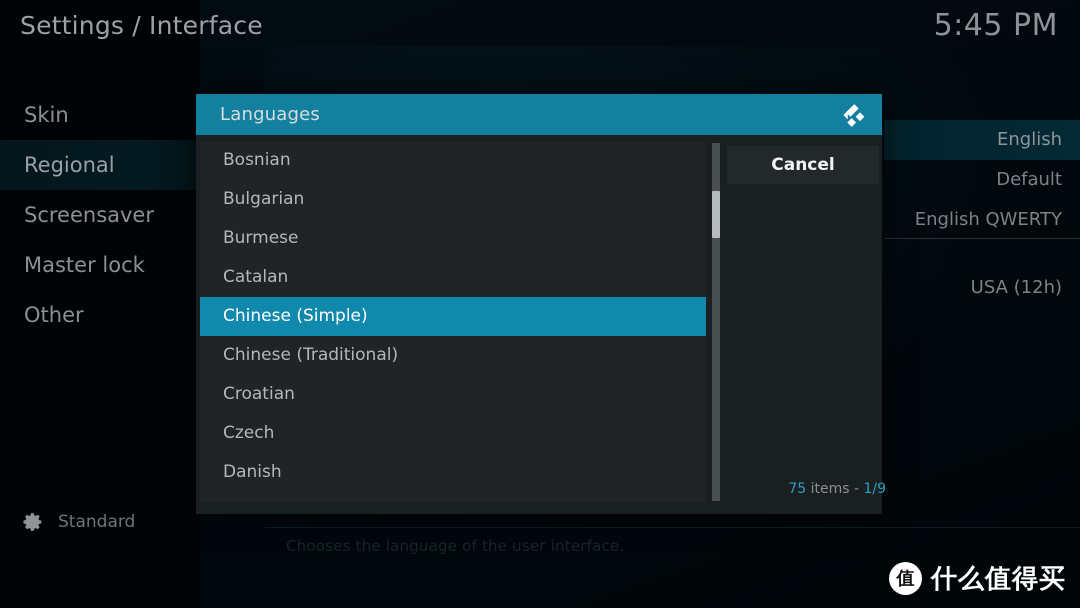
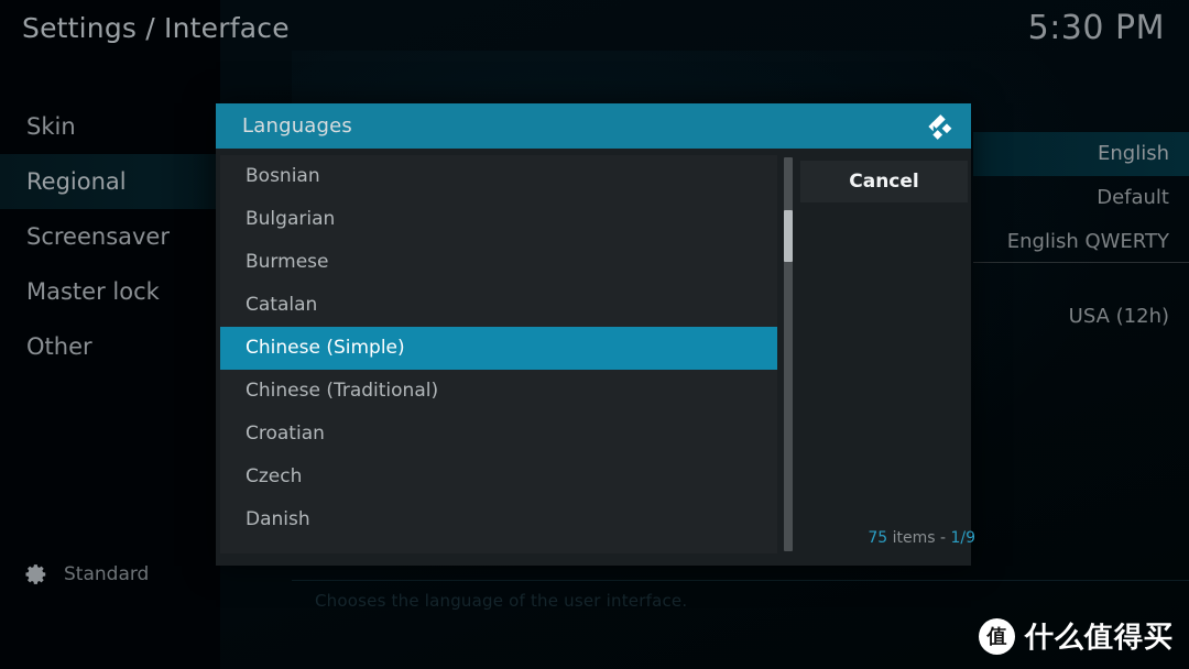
  Settings / Interface
- 5:45 PM
+ 5:30 PM
  Skin
  Regional
  Screensaver
  Master lock
  Other
  Standard
  English
  Default
  English QWERTY
  USA (12h)
  Chooses the language of the user interface.
  Languages
  Bosnian
  Bulgarian
  Burmese
  Catalan
  Chinese (Simple)
  Chinese (Traditional)
  Croatian
  Czech
  Danish
  Cancel
  75 items - 1/9
  值
  什么值得买
